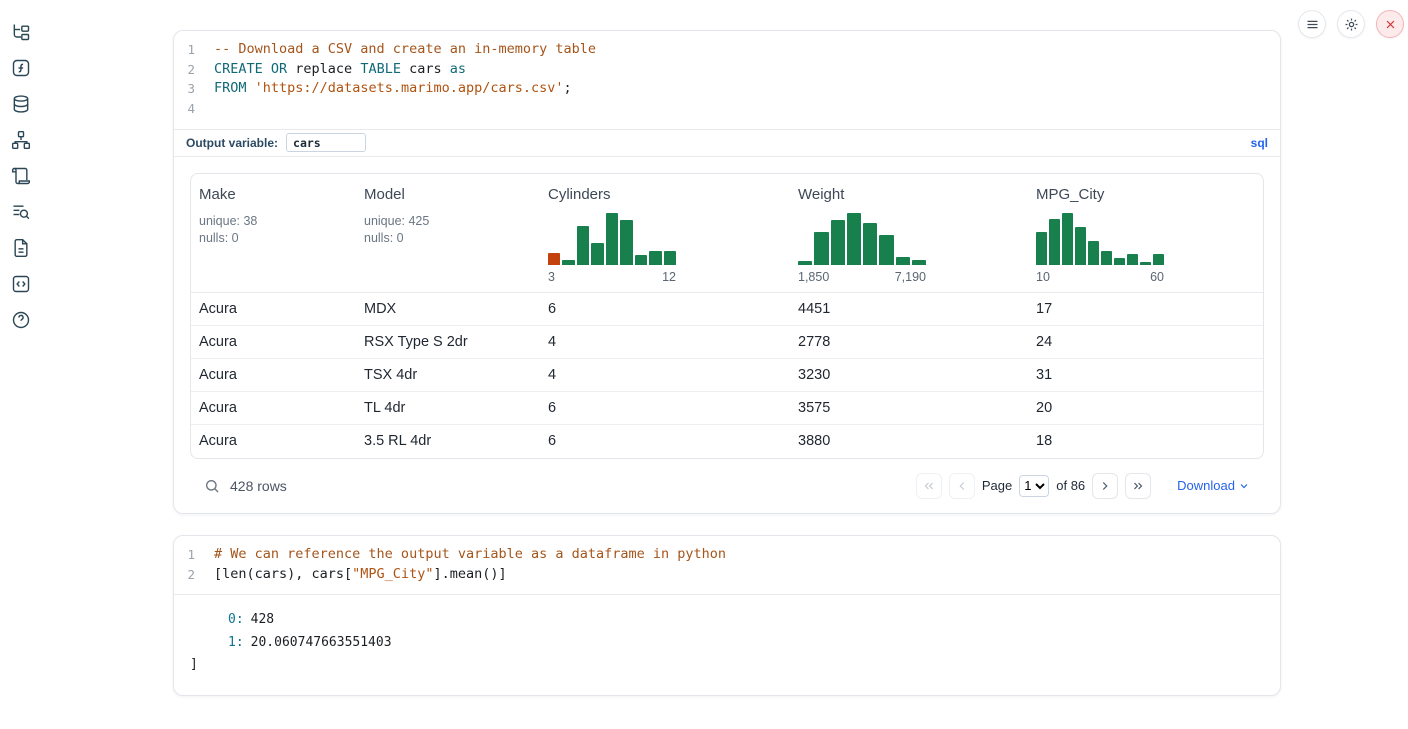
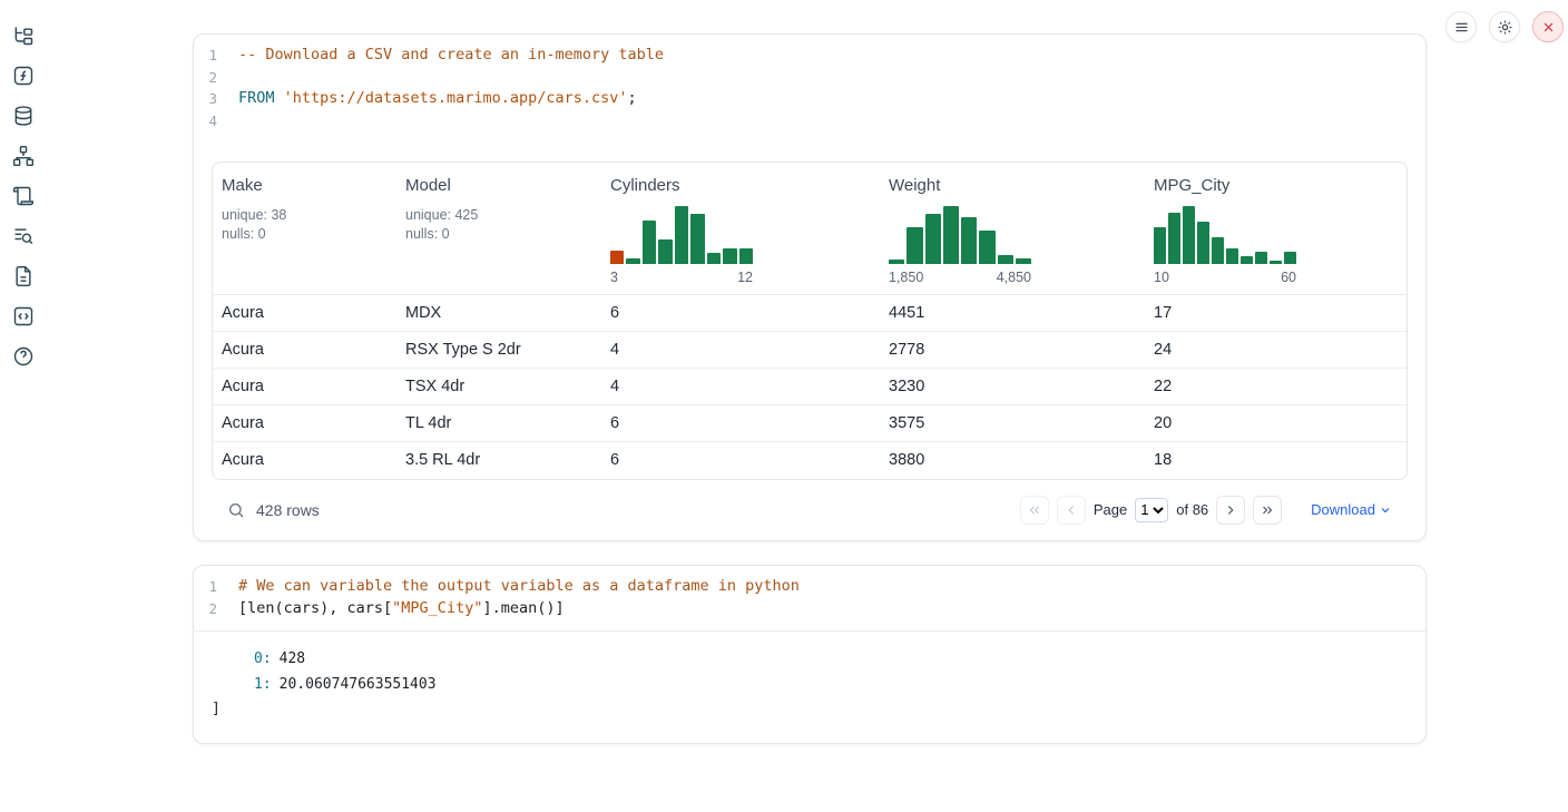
  1
  -- Download a CSV and create an in-memory table
  2
- CREATE OR replace TABLE cars as
  3
  FROM 'https://datasets.marimo.app/cars.csv';
  4
- Output variable:
- cars
- sql
  Make
  unique: 38
  nulls: 0
  Model
  unique: 425
  nulls: 0
  Cylinders
  3
  12
  Weight
  1,850
- 7,190
+ 4,850
  MPG_City
  10
  60
  Acura
  MDX
  6
  4451
  17
  Acura
  RSX Type S 2dr
  4
  2778
  24
  Acura
  TSX 4dr
  4
  3230
- 31
+ 22
  Acura
  TL 4dr
  6
  3575
  20
  Acura
  3.5 RL 4dr
  6
  3880
  18
  428 rows
  Page
  1
  of 86
  Download
  1
- # We can reference the output variable as a dataframe in python
+ # We can variable the output variable as a dataframe in python
  2
  [len(cars), cars["MPG_City"].mean()]
  0: 428
  1: 20.060747663551403
  ]
